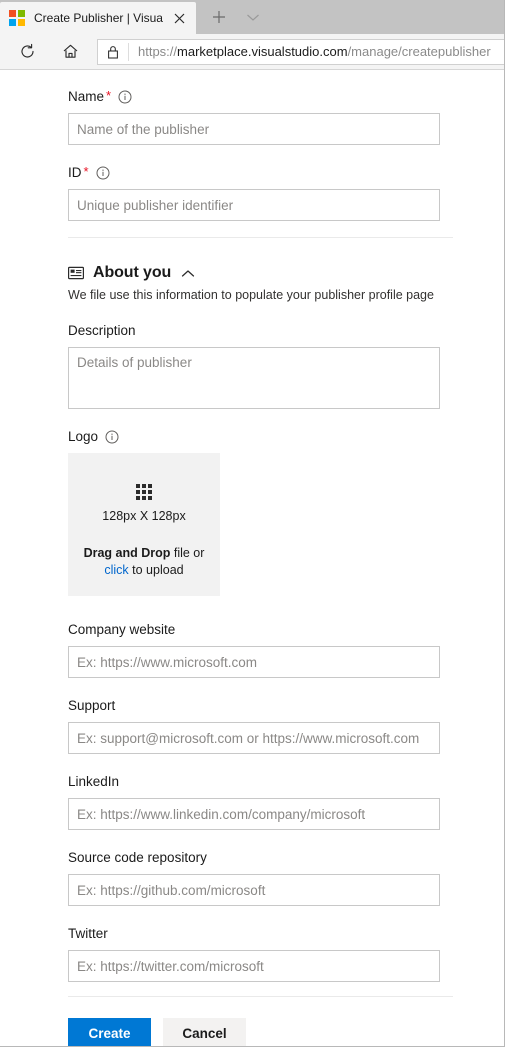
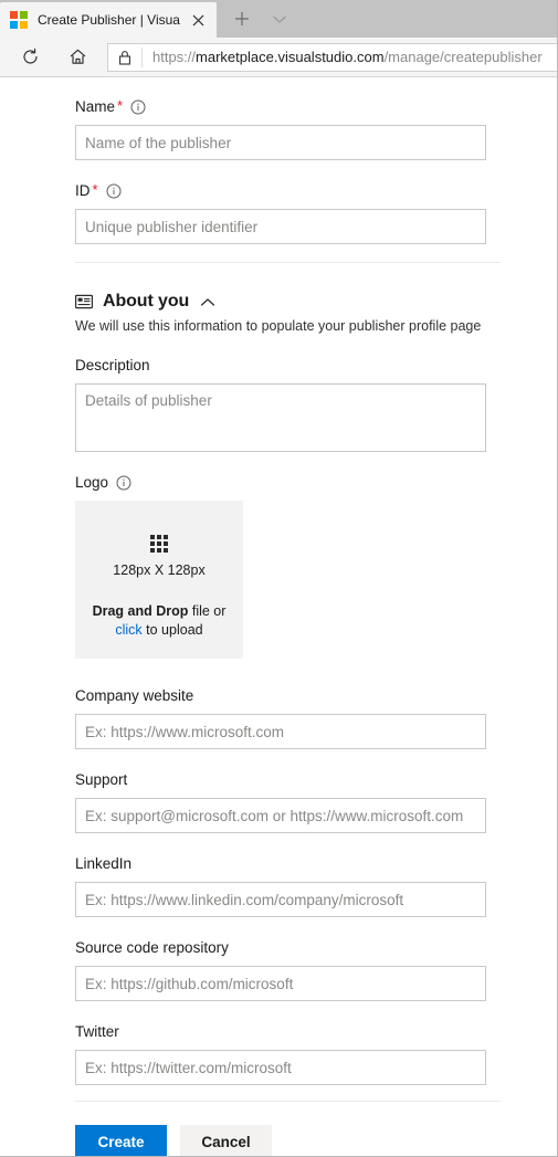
  Create Publisher | Visua
  https://marketplace.visualstudio.com/manage/createpublisher
  Name
  *
  Name of the publisher
  ID
  *
  Unique publisher identifier
  About you
- We file use this information to populate your publisher profile page
+ We will use this information to populate your publisher profile page
  Description
  Details of publisher
  Logo
  128px X 128px
  Drag and Drop file or
  click to upload
  Company website
  Ex: https://www.microsoft.com
  Support
  Ex: support@microsoft.com or https://www.microsoft.com
  LinkedIn
  Ex: https://www.linkedin.com/company/microsoft
  Source code repository
  Ex: https://github.com/microsoft
  Twitter
  Ex: https://twitter.com/microsoft
  Create
  Cancel
